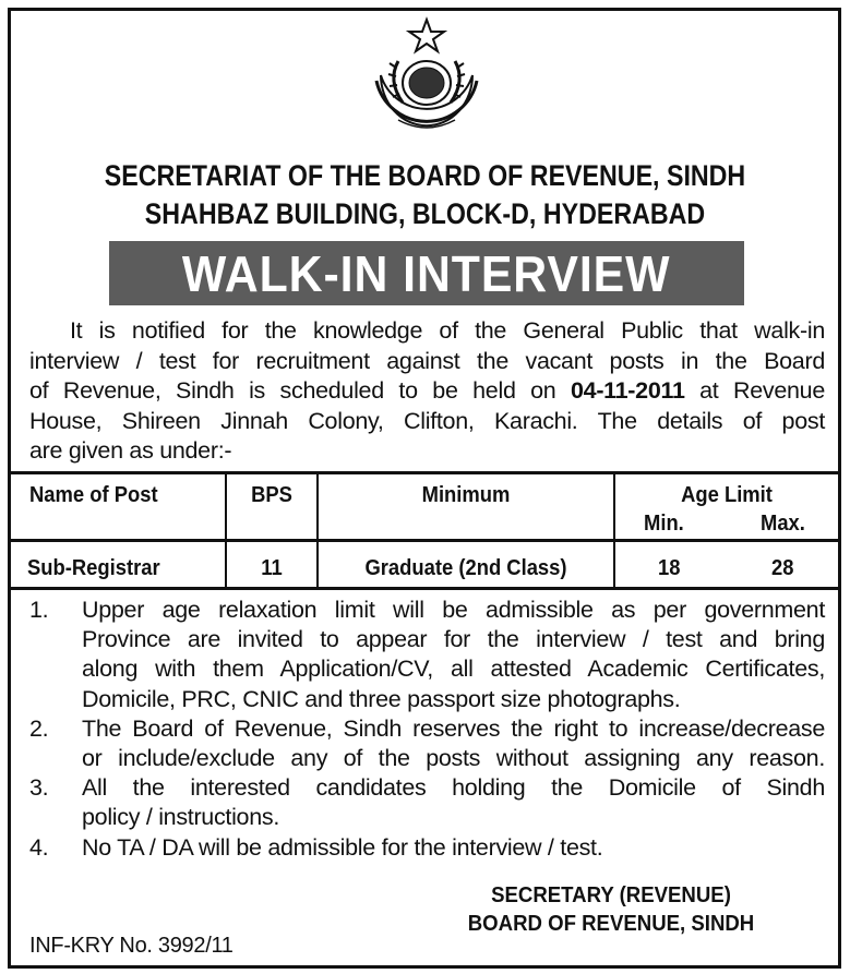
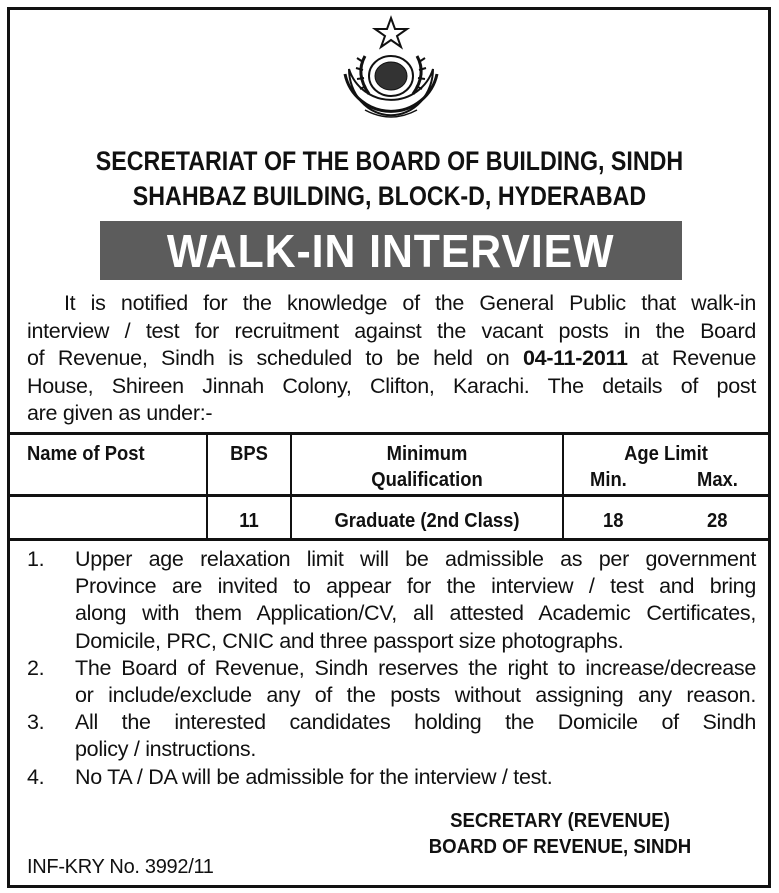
- SECRETARIAT OF THE BOARD OF REVENUE, SINDH
+ SECRETARIAT OF THE BOARD OF BUILDING, SINDH
  SHAHBAZ BUILDING, BLOCK-D, HYDERABAD
  WALK-IN INTERVIEW
  It is notified for the knowledge of the General Public that walk-in
  interview / test for recruitment against the vacant posts in the Board
  of Revenue, Sindh is scheduled to be held on 04-11-2011 at Revenue
  House, Shireen Jinnah Colony, Clifton, Karachi. The details of post
  are given as under:-
  Name of Post
  BPS
  Minimum
+ Qualification
  Age Limit
  Min.
  Max.
- Sub-Registrar
  11
  Graduate (2nd Class)
  18
  28
  1.
  Upper age relaxation limit will be admissible as per government
  Province are invited to appear for the interview / test and bring
  along with them Application/CV, all attested Academic Certificates,
  Domicile, PRC, CNIC and three passport size photographs.
  2.
  The Board of Revenue, Sindh reserves the right to increase/decrease
  or include/exclude any of the posts without assigning any reason.
  3.
  All the interested candidates holding the Domicile of Sindh
  policy / instructions.
  4.
  No TA / DA will be admissible for the interview / test.
  SECRETARY (REVENUE)
  BOARD OF REVENUE, SINDH
  INF-KRY No. 3992/11
